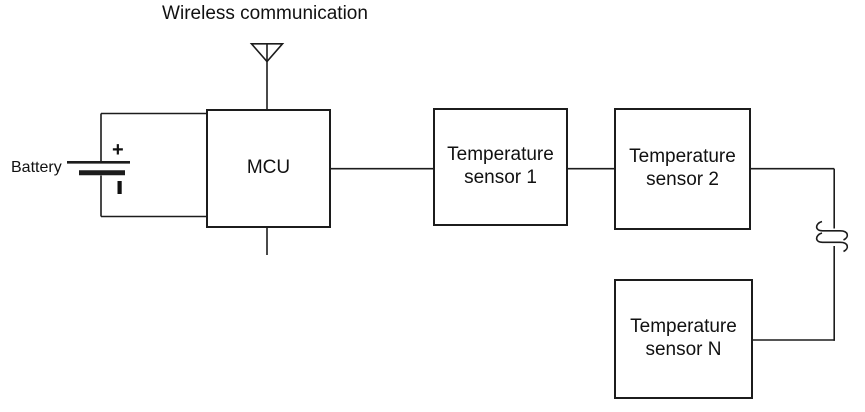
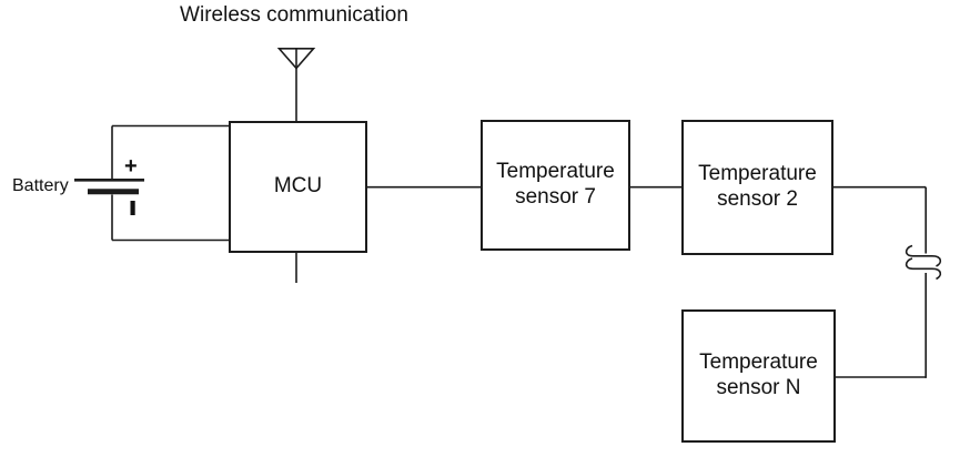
  Wireless communication
  Battery
  +
  MCU
  Temperature
- sensor 1
+ sensor 7
  Temperature
  sensor 2
  Temperature
  sensor N
